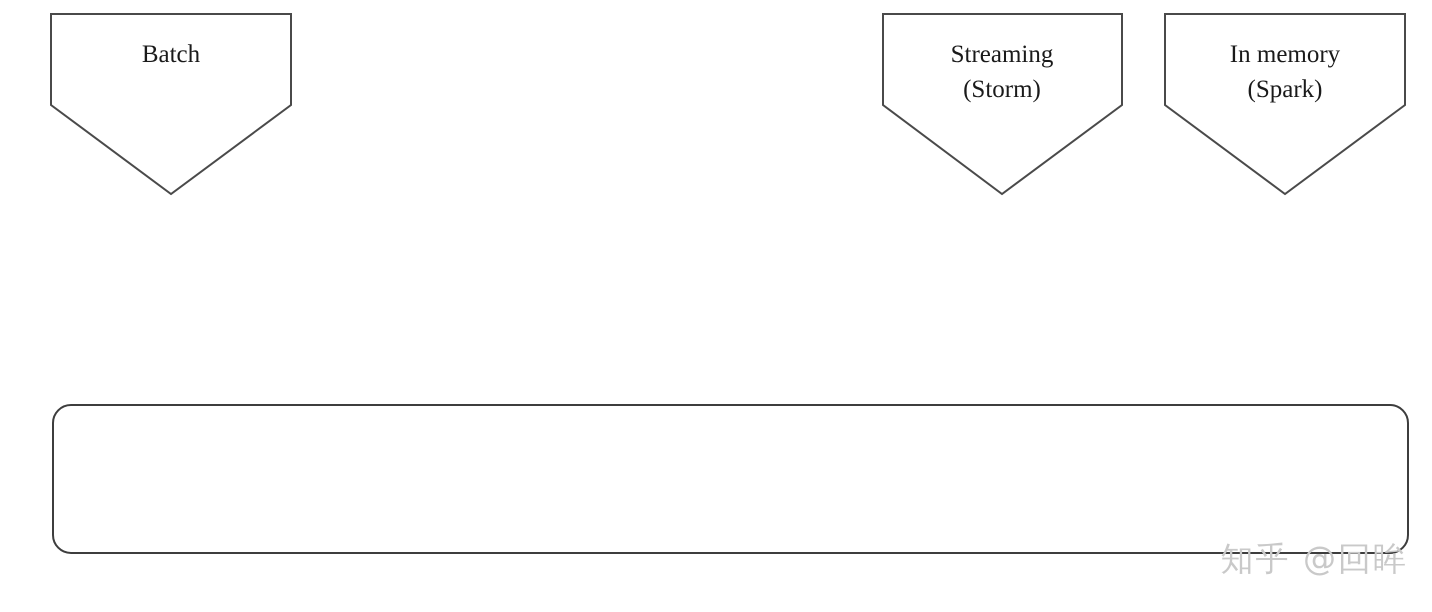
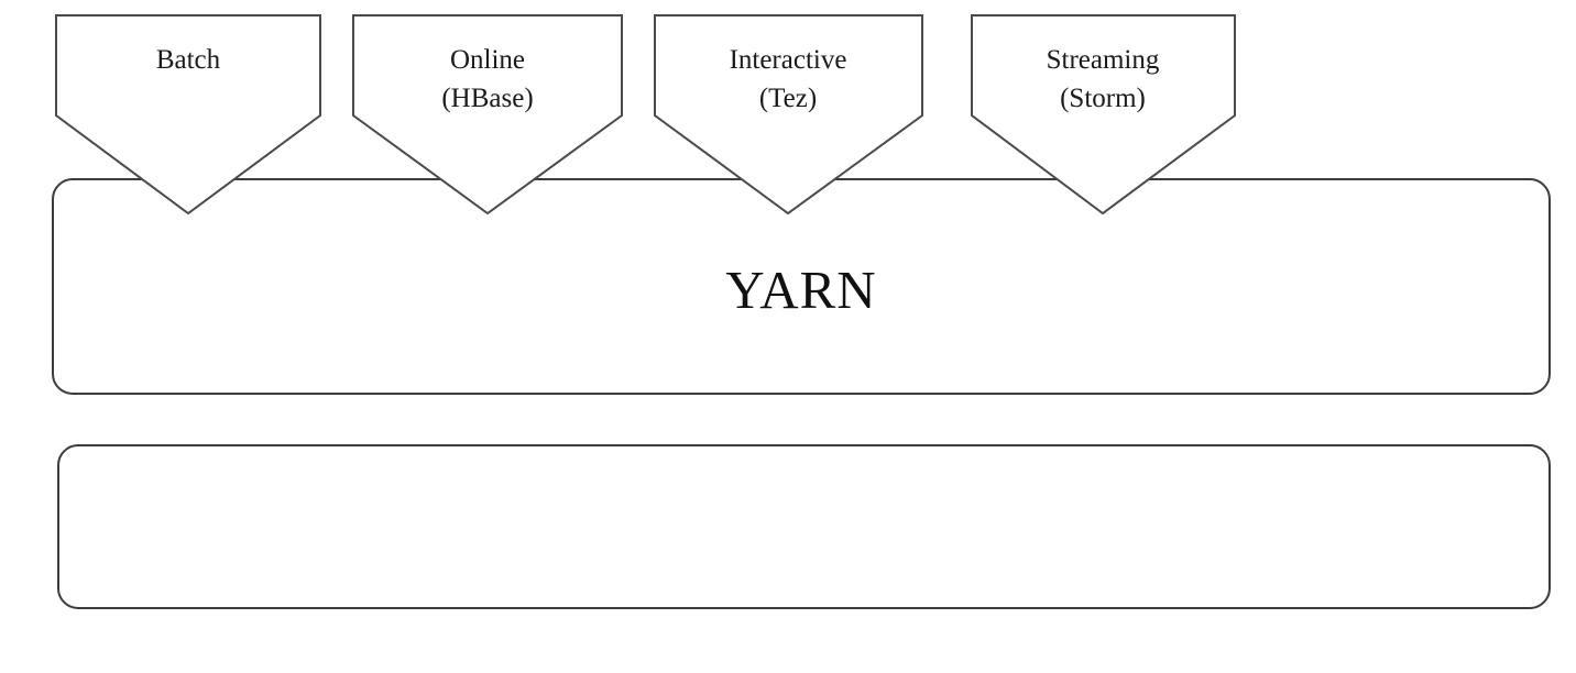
+ YARN
  Batch
+ Online
+ (HBase)
+ Interactive
+ (Tez)
  Streaming
  (Storm)
- In memory
- (Spark)
- 知乎 @回眸
